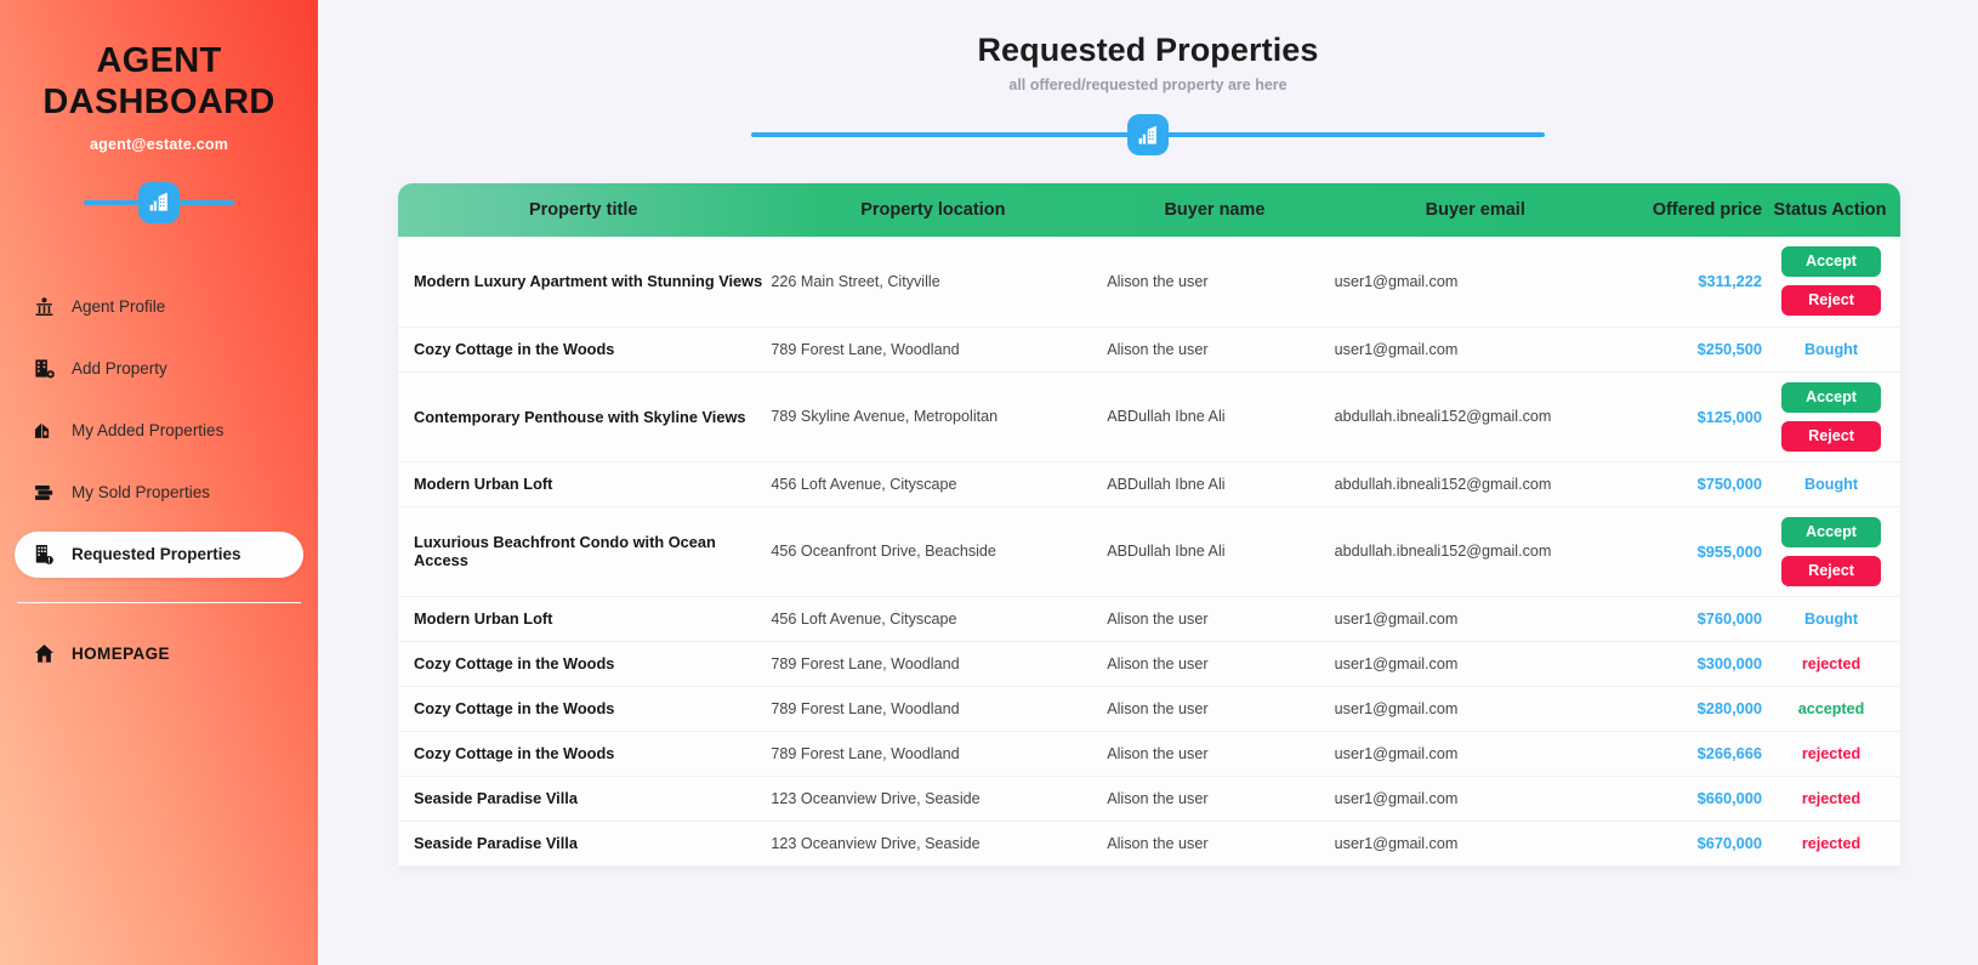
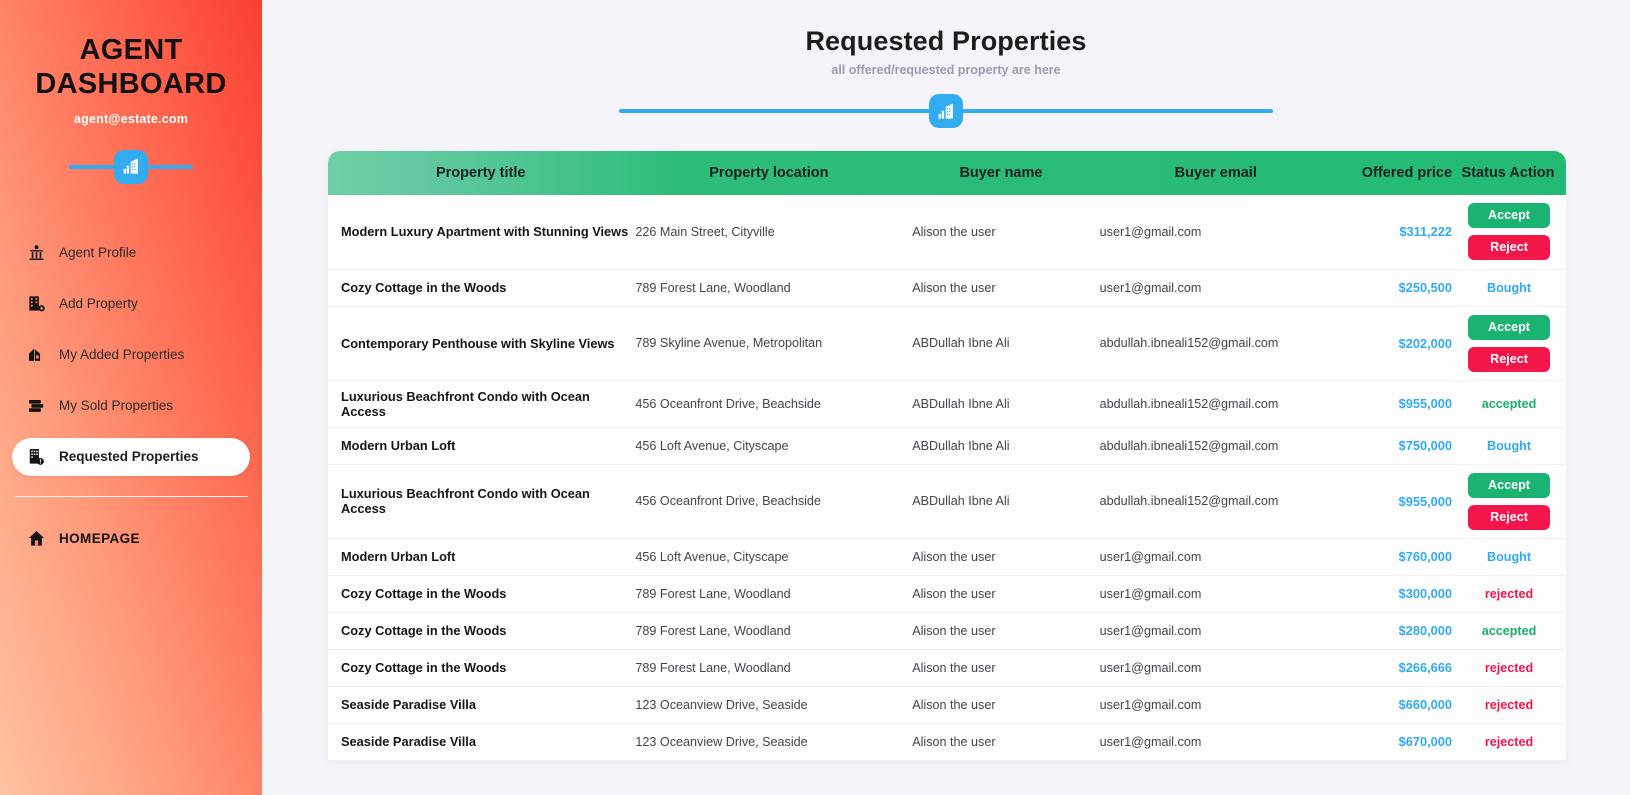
  AGENT DASHBOARD
  agent@estate.com
  Agent Profile
  Add Property
  My Added Properties
  My Sold Properties
  Requested Properties
  HOMEPAGE
  Requested Properties
  all offered/requested property are here
  Property title	Property location	Buyer name	Buyer email	Offered price	Status Action
  Modern Luxury Apartment with Stunning Views	226 Main Street, Cityville	Alison the user	user1@gmail.com	$311,222	AcceptReject
  Cozy Cottage in the Woods	789 Forest Lane, Woodland	Alison the user	user1@gmail.com	$250,500	Bought
- Contemporary Penthouse with Skyline Views	789 Skyline Avenue, Metropolitan	ABDullah Ibne Ali	abdullah.ibneali152@gmail.com	$125,000	AcceptReject
+ Contemporary Penthouse with Skyline Views	789 Skyline Avenue, Metropolitan	ABDullah Ibne Ali	abdullah.ibneali152@gmail.com	$202,000	AcceptReject
+ Luxurious Beachfront Condo with Ocean Access	456 Oceanfront Drive, Beachside	ABDullah Ibne Ali	abdullah.ibneali152@gmail.com	$955,000	accepted
  Modern Urban Loft	456 Loft Avenue, Cityscape	ABDullah Ibne Ali	abdullah.ibneali152@gmail.com	$750,000	Bought
  Luxurious Beachfront Condo with Ocean Access	456 Oceanfront Drive, Beachside	ABDullah Ibne Ali	abdullah.ibneali152@gmail.com	$955,000	AcceptReject
  Modern Urban Loft	456 Loft Avenue, Cityscape	Alison the user	user1@gmail.com	$760,000	Bought
  Cozy Cottage in the Woods	789 Forest Lane, Woodland	Alison the user	user1@gmail.com	$300,000	rejected
  Cozy Cottage in the Woods	789 Forest Lane, Woodland	Alison the user	user1@gmail.com	$280,000	accepted
  Cozy Cottage in the Woods	789 Forest Lane, Woodland	Alison the user	user1@gmail.com	$266,666	rejected
  Seaside Paradise Villa	123 Oceanview Drive, Seaside	Alison the user	user1@gmail.com	$660,000	rejected
  Seaside Paradise Villa	123 Oceanview Drive, Seaside	Alison the user	user1@gmail.com	$670,000	rejected
